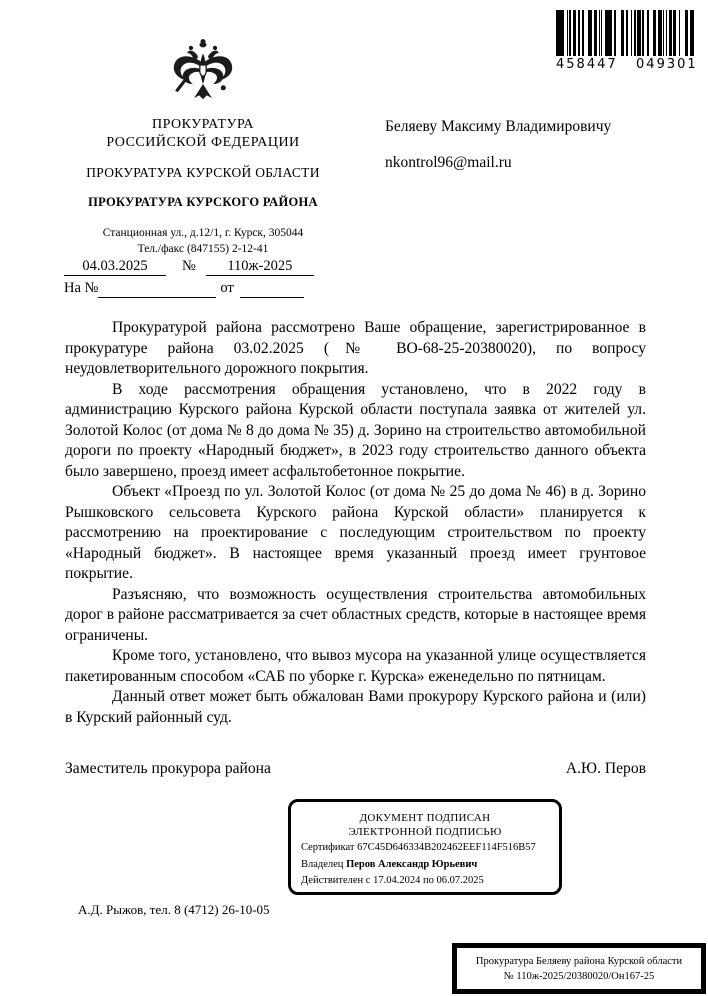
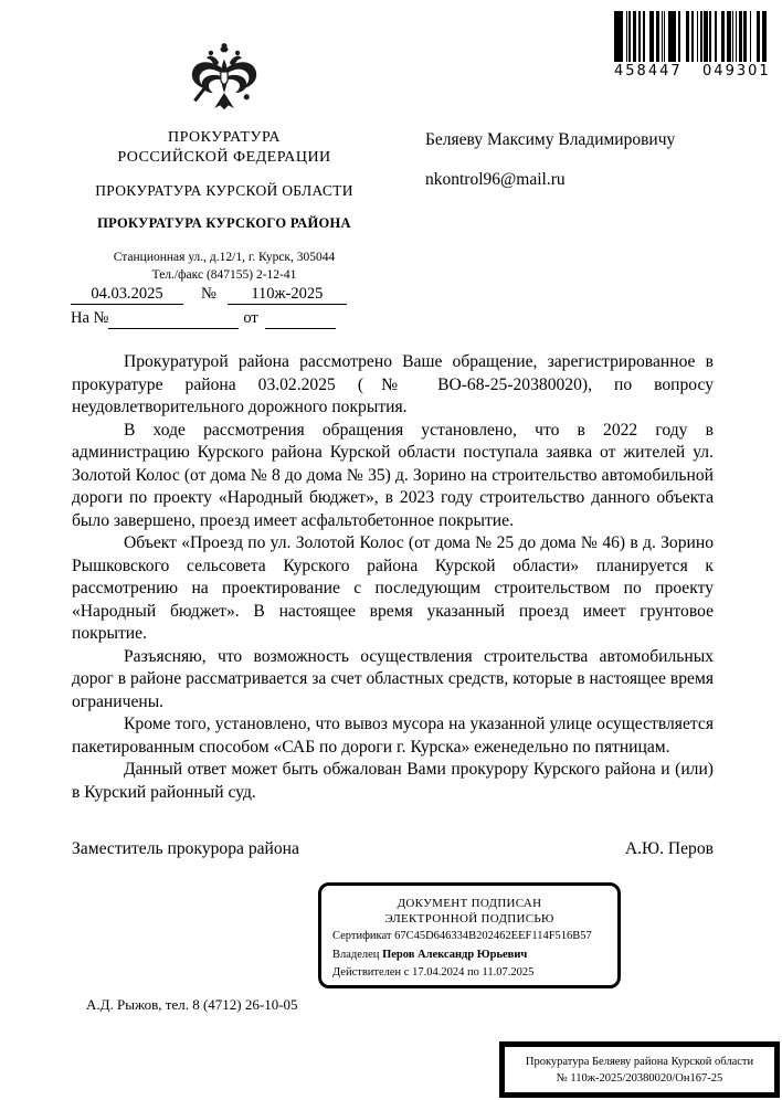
  458447 049301
  ПРОКУРАТУРА
  РОССИЙСКОЙ ФЕДЕРАЦИИ
  ПРОКУРАТУРА КУРСКОЙ ОБЛАСТИ
  ПРОКУРАТУРА КУРСКОГО РАЙОНА
  Станционная ул., д.12/1, г. Курск, 305044
  Тел./факс (847155) 2-12-41
  04.03.2025 № 110ж-2025
  На № от
  Беляеву Максиму Владимировичу
  nkontrol96@mail.ru
  Прокуратурой района рассмотрено Ваше обращение, зарегистрированное в прокуратуре района 03.02.2025 (№ ВО-68-25-20380020), по вопросу неудовлетворительного дорожного покрытия.
  В ходе рассмотрения обращения установлено, что в 2022 году в администрацию Курского района Курской области поступала заявка от жителей ул. Золотой Колос (от дома № 8 до дома № 35) д. Зорино на строительство автомобильной дороги по проекту «Народный бюджет», в 2023 году строительство данного объекта было завершено, проезд имеет асфальтобетонное покрытие.
  Объект «Проезд по ул. Золотой Колос (от дома № 25 до дома № 46) в д. Зорино Рышковского сельсовета Курского района Курской области» планируется к рассмотрению на проектирование с последующим строительством по проекту «Народный бюджет». В настоящее время указанный проезд имеет грунтовое покрытие.
  Разъясняю, что возможность осуществления строительства автомобильных дорог в районе рассматривается за счет областных средств, которые в настоящее время ограничены.
- Кроме того, установлено, что вывоз мусора на указанной улице осуществляется пакетированным способом «САБ по уборке г. Курска» еженедельно по пятницам.
+ Кроме того, установлено, что вывоз мусора на указанной улице осуществляется пакетированным способом «САБ по дороги г. Курска» еженедельно по пятницам.
  Данный ответ может быть обжалован Вами прокурору Курского района и (или) в Курский районный суд.
  Заместитель прокурора района
  А.Ю. Перов
  ДОКУМЕНТ ПОДПИСАН
  ЭЛЕКТРОННОЙ ПОДПИСЬЮ
  Сертификат 67C45D646334B202462EEF114F516B57
  Владелец Перов Александр Юрьевич
- Действителен с 17.04.2024 по 06.07.2025
+ Действителен с 17.04.2024 по 11.07.2025
  А.Д. Рыжов, тел. 8 (4712) 26-10-05
  Прокуратура Беляеву района Курской области
  № 110ж-2025/20380020/Он167-25
